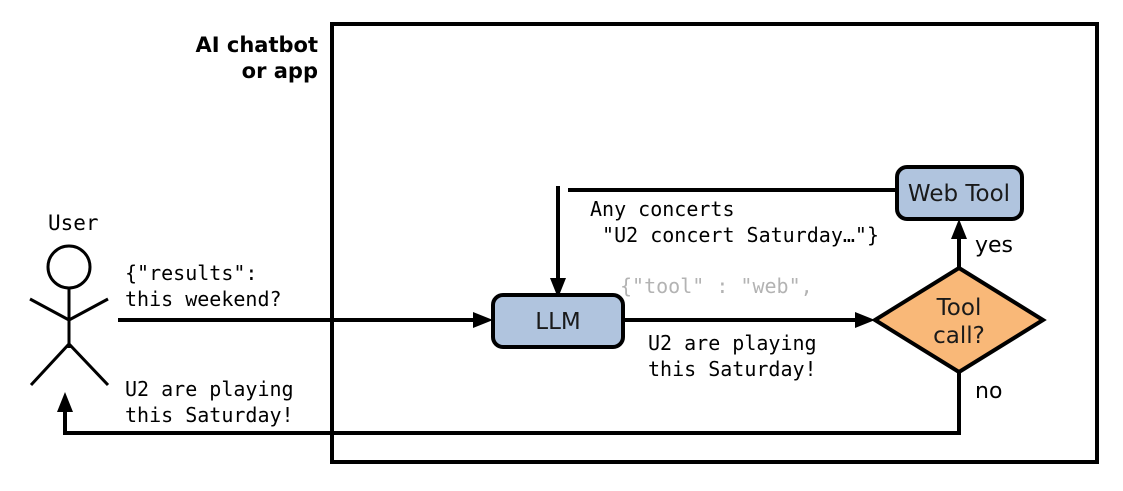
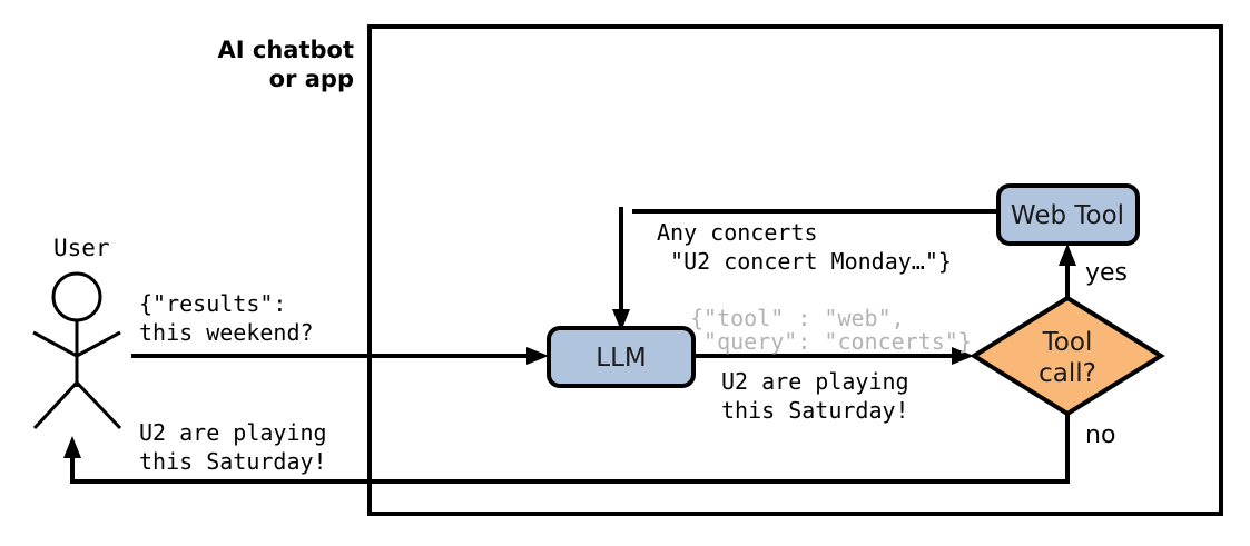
  AI chatbot
  or app
  Any concerts
- "U2 concert Saturday…"}
+ "U2 concert Monday…"}
  Web Tool
  yes
  Tool
  call?
  LLM
  {"tool" : "web",
+ "query": "concerts"}
  U2 are playing
  this Saturday!
  no
  U2 are playing
  this Saturday!
  User
  {"results":
  this weekend?
